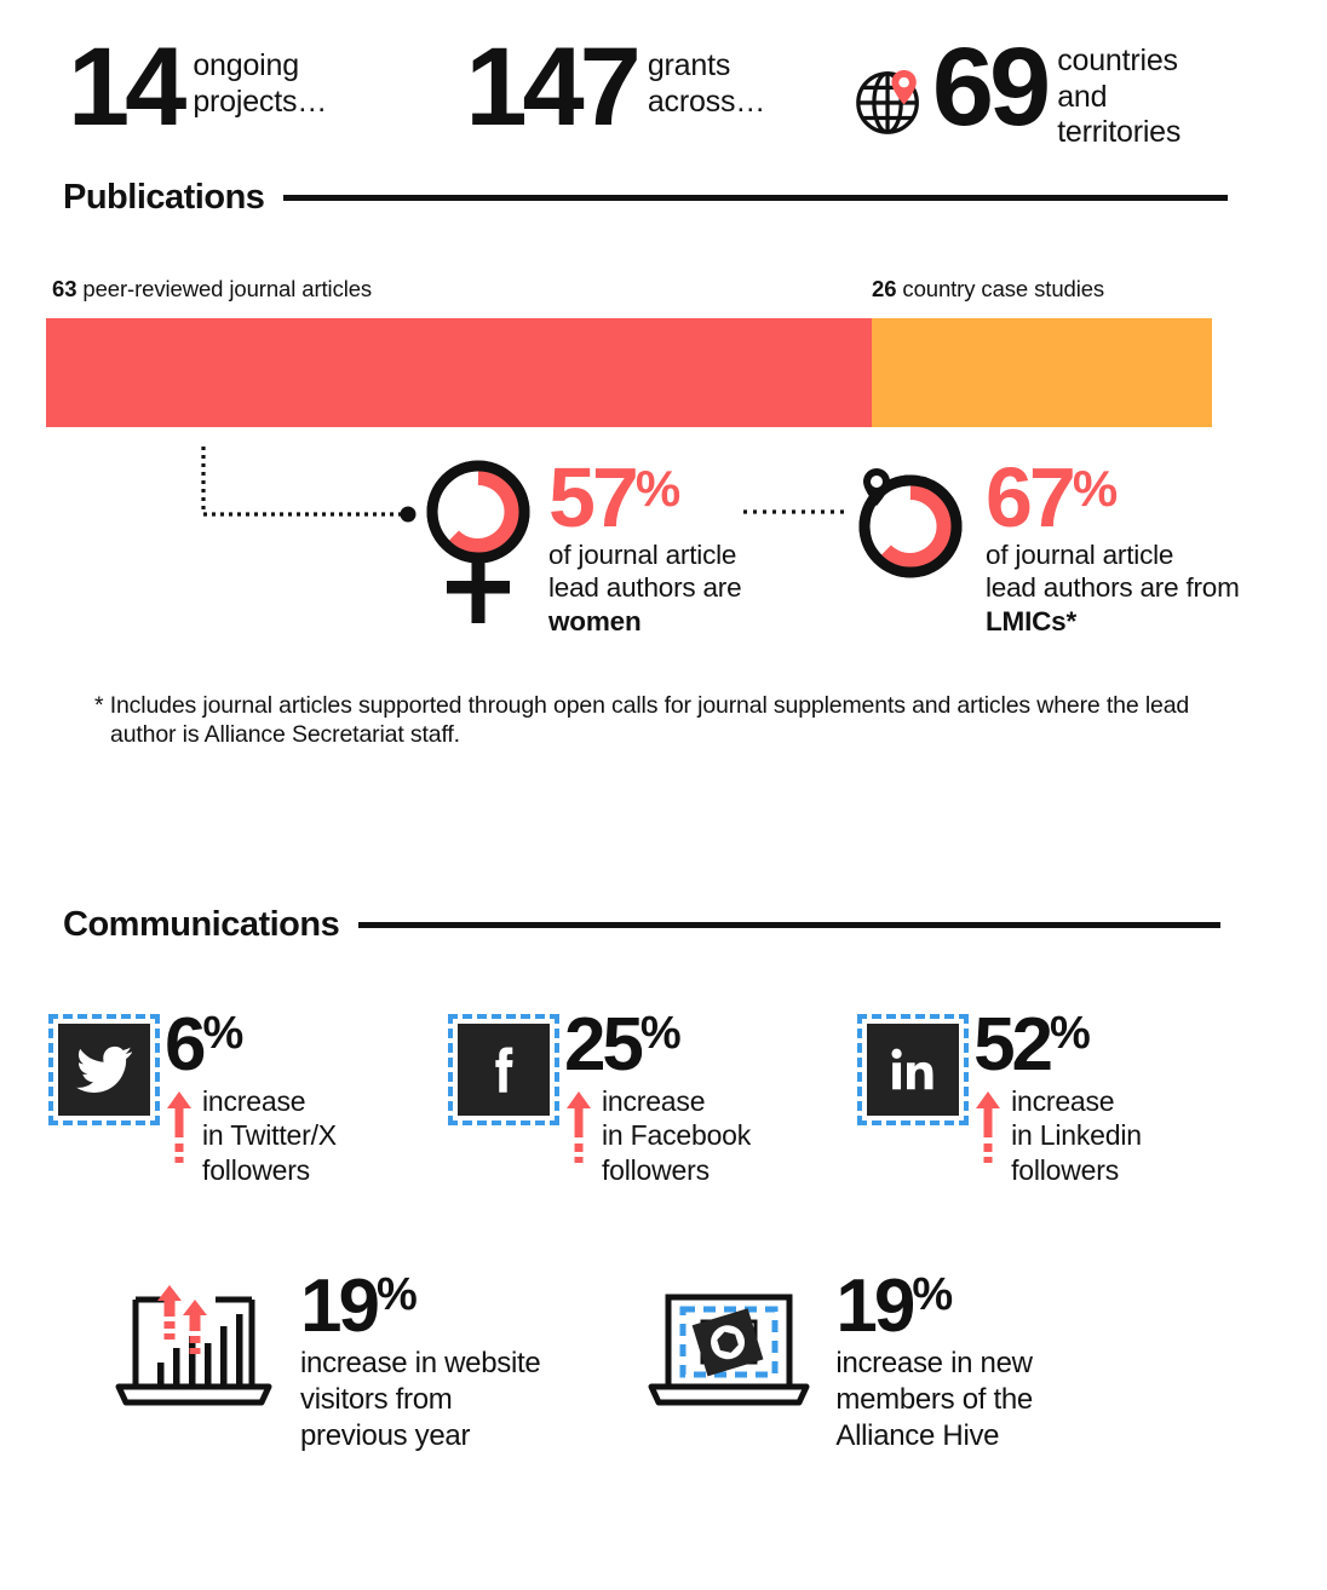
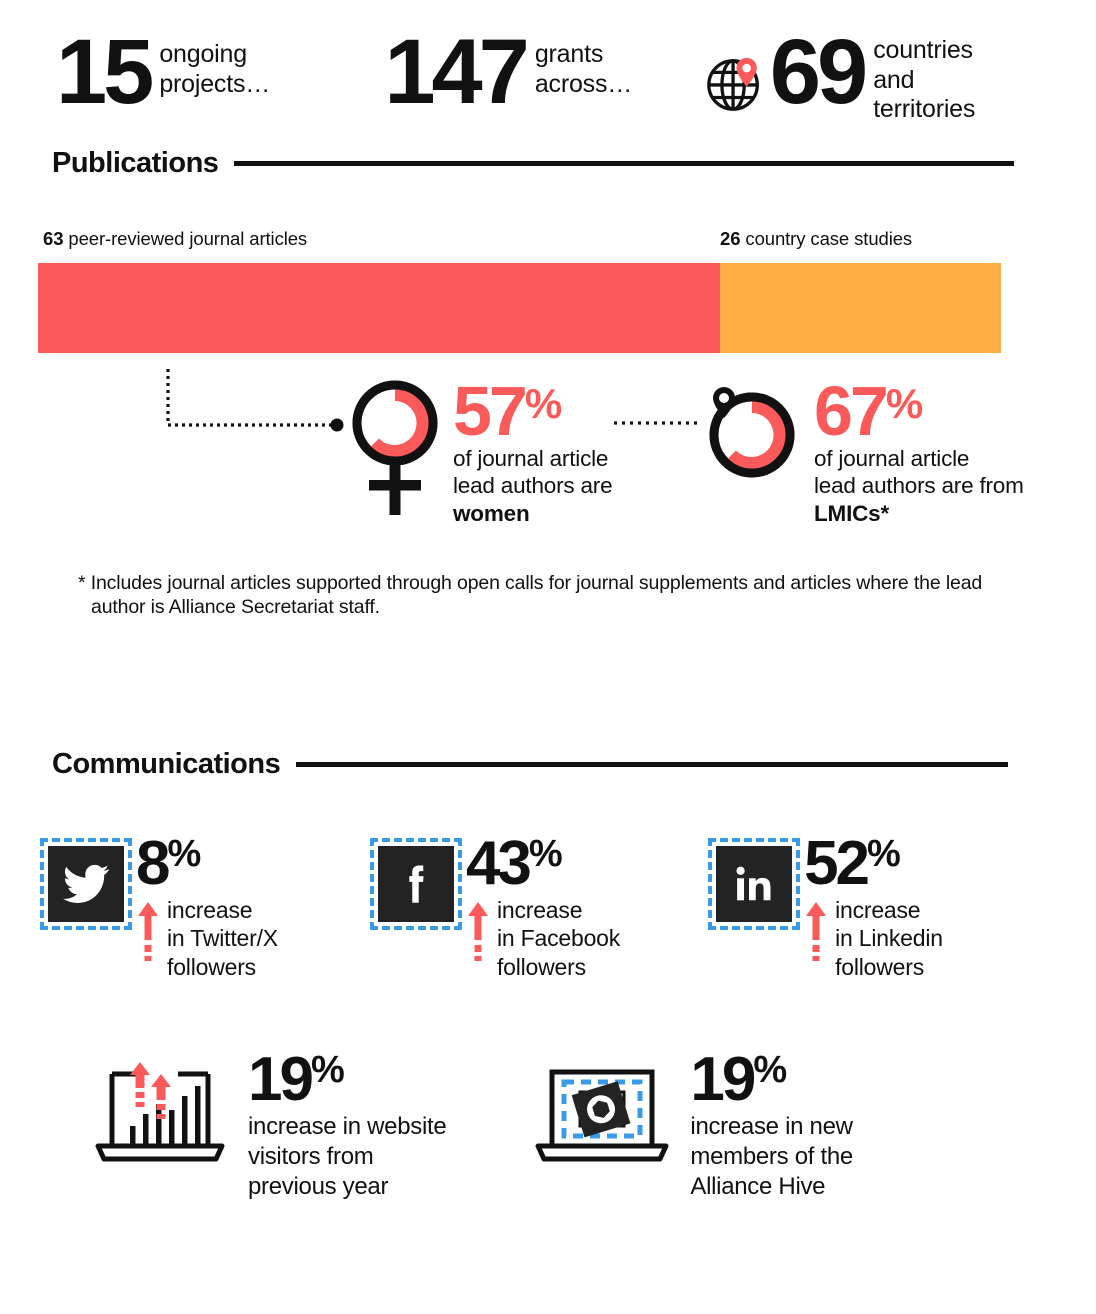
- 14
+ 15
  ongoing projects…
  147
  grants across…
  69
  countries and territories
  Publications
  63 peer-reviewed journal articles
  26 country case studies
  57%
  of journal article
  lead authors are
  women
  67%
  of journal article
  lead authors are from
  LMICs*
  * Includes journal articles supported through open calls for journal supplements and articles where the lead author is Alliance Secretariat staff.
  Communications
- 6%
+ 8%
  increase
  in Twitter/X
  followers
- 25%
+ 43%
  increase
  in Facebook
  followers
  52%
  increase
  in Linkedin
  followers
  19%
  increase in website
  visitors from
  previous year
  19%
  increase in new
  members of the
  Alliance Hive
